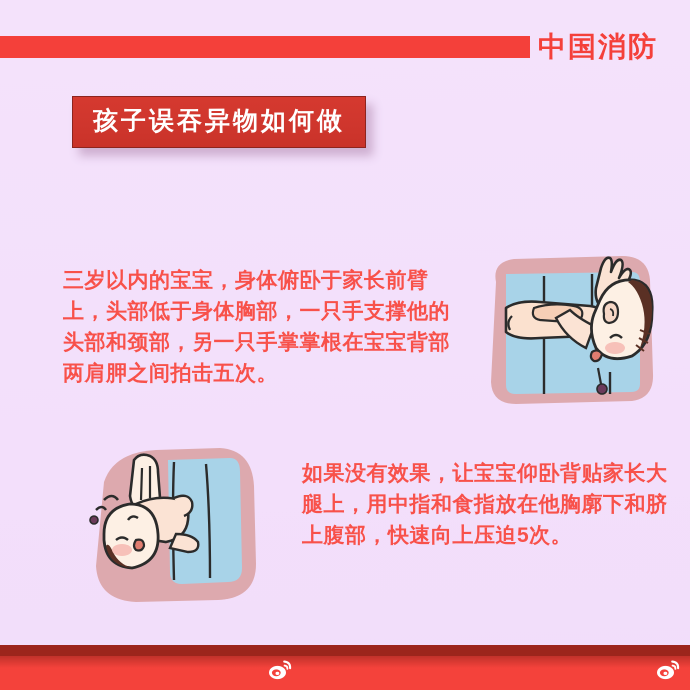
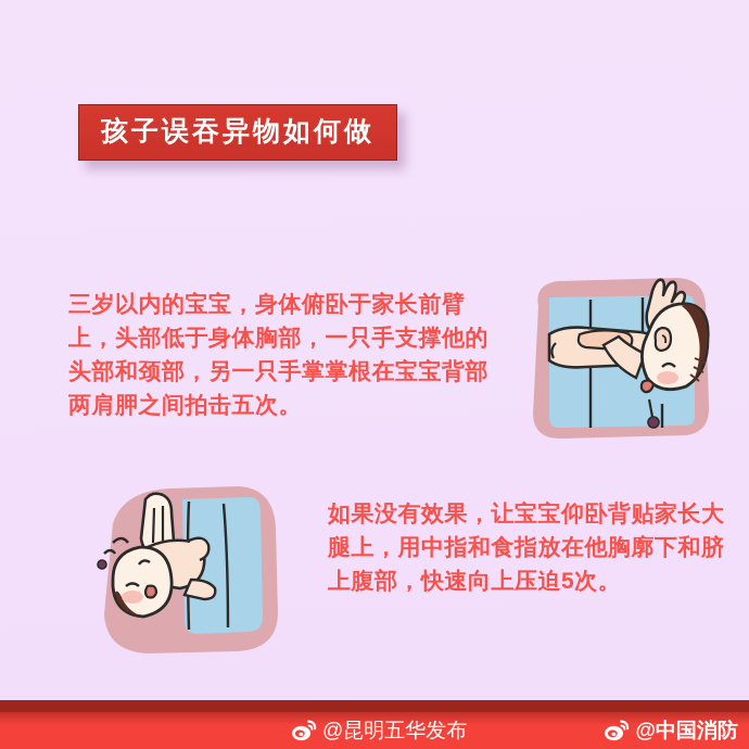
- 中国消防
  孩子误吞异物如何做
  三岁以内的宝宝，身体俯卧于家长前臂上，头部低于身体胸部，一只手支撑他的头部和颈部，另一只手掌掌根在宝宝背部两肩胛之间拍击五次。
  如果没有效果，让宝宝仰卧背贴家长大腿上，用中指和食指放在他胸廓下和脐上腹部，快速向上压迫5次。
+ @昆明五华发布
+ @中国消防
